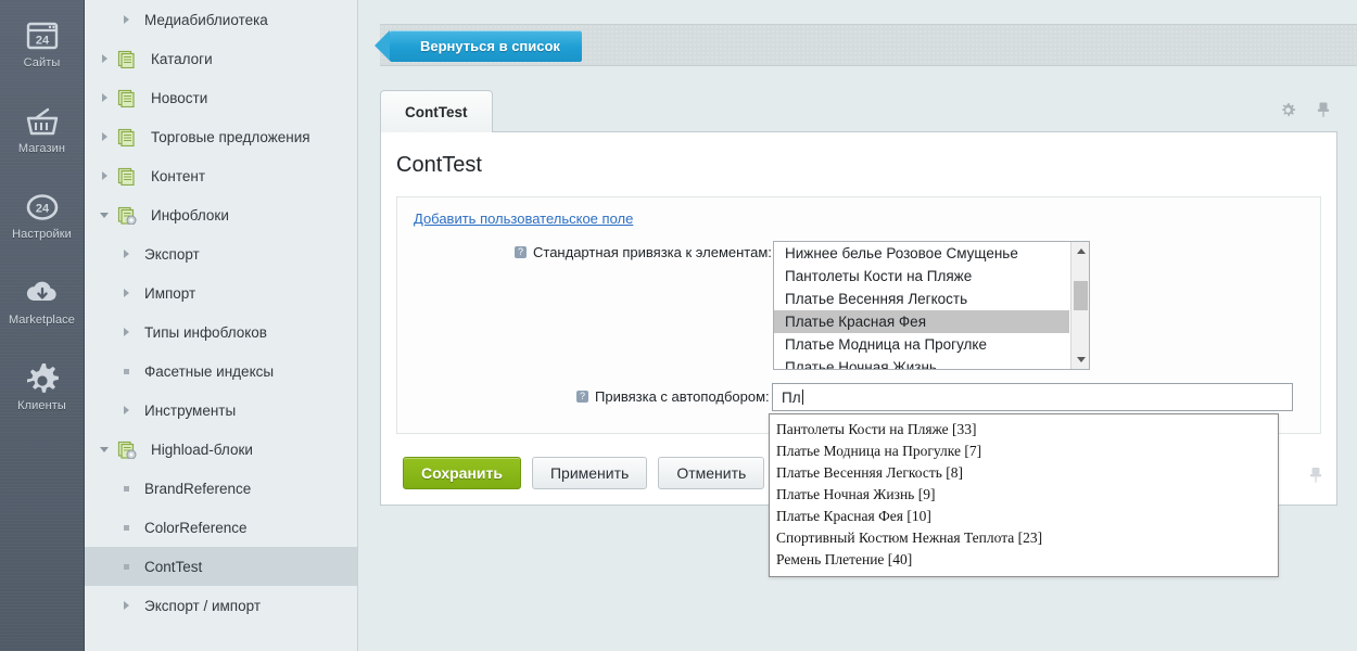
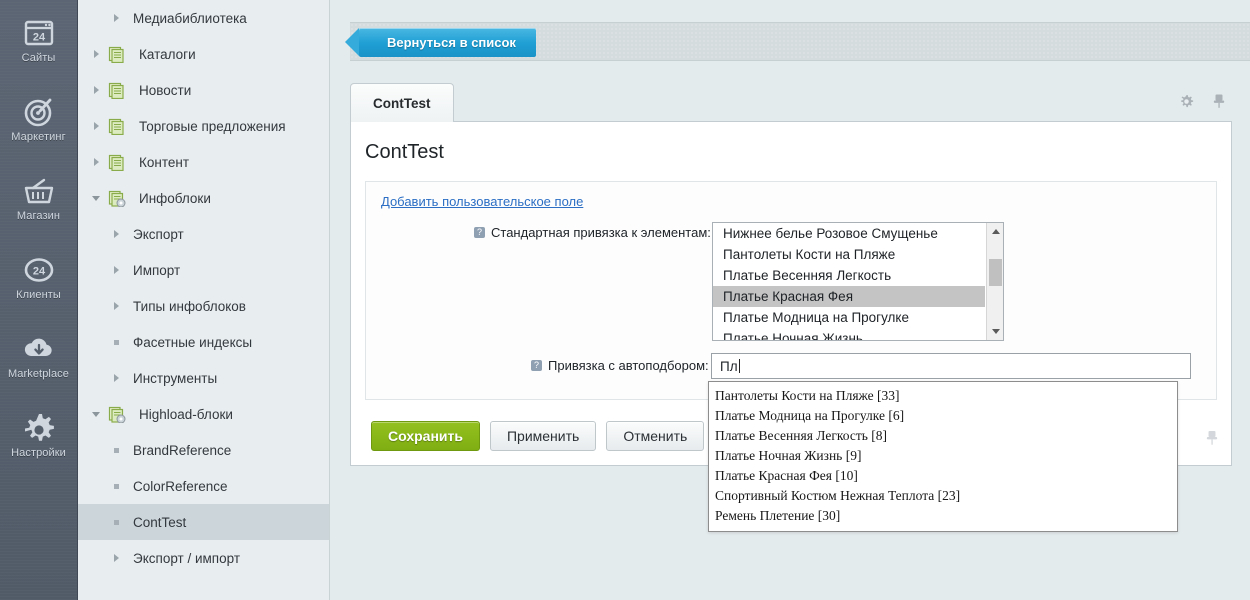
  24
  Сайты
+ Маркетинг
  Магазин
  24
- Настройки
+ Клиенты
  Marketplace
- Клиенты
+ Настройки
  Медиабиблиотека
  Каталоги
  Новости
  Торговые предложения
  Контент
  Инфоблоки
  Экспорт
  Импорт
  Типы инфоблоков
  Фасетные индексы
  Инструменты
  Highload-блоки
  BrandReference
  ColorReference
  ContTest
  Экспорт / импорт
  Вернуться в список
  ContTest
  ContTest
  Добавить пользовательское поле
  Сохранить
  Применить
  Отменить
  ?
  Стандартная привязка к элементам:
  Нижнее белье Розовое Смущенье
  Пантолеты Кости на Пляже
  Платье Весенняя Легкость
  Платье Красная Фея
  Платье Модница на Прогулке
  Платье Ночная Жизнь
  ?
  Привязка с автоподбором:
  Пл
  Пантолеты Кости на Пляже [33]
- Платье Модница на Прогулке [7]
+ Платье Модница на Прогулке [6]
  Платье Весенняя Легкость [8]
  Платье Ночная Жизнь [9]
  Платье Красная Фея [10]
  Спортивный Костюм Нежная Теплота [23]
- Ремень Плетение [40]
+ Ремень Плетение [30]
